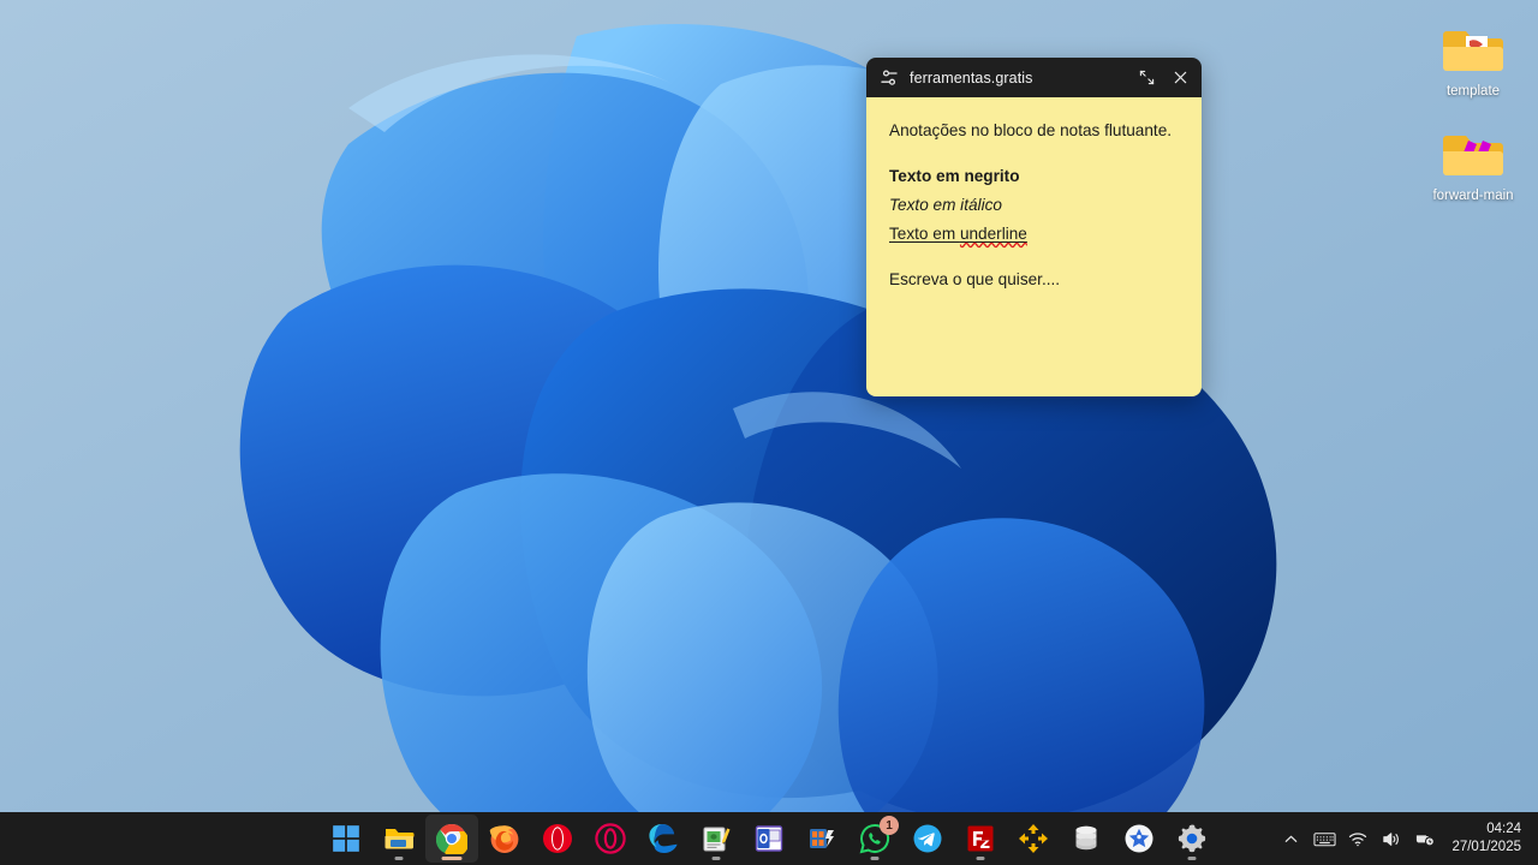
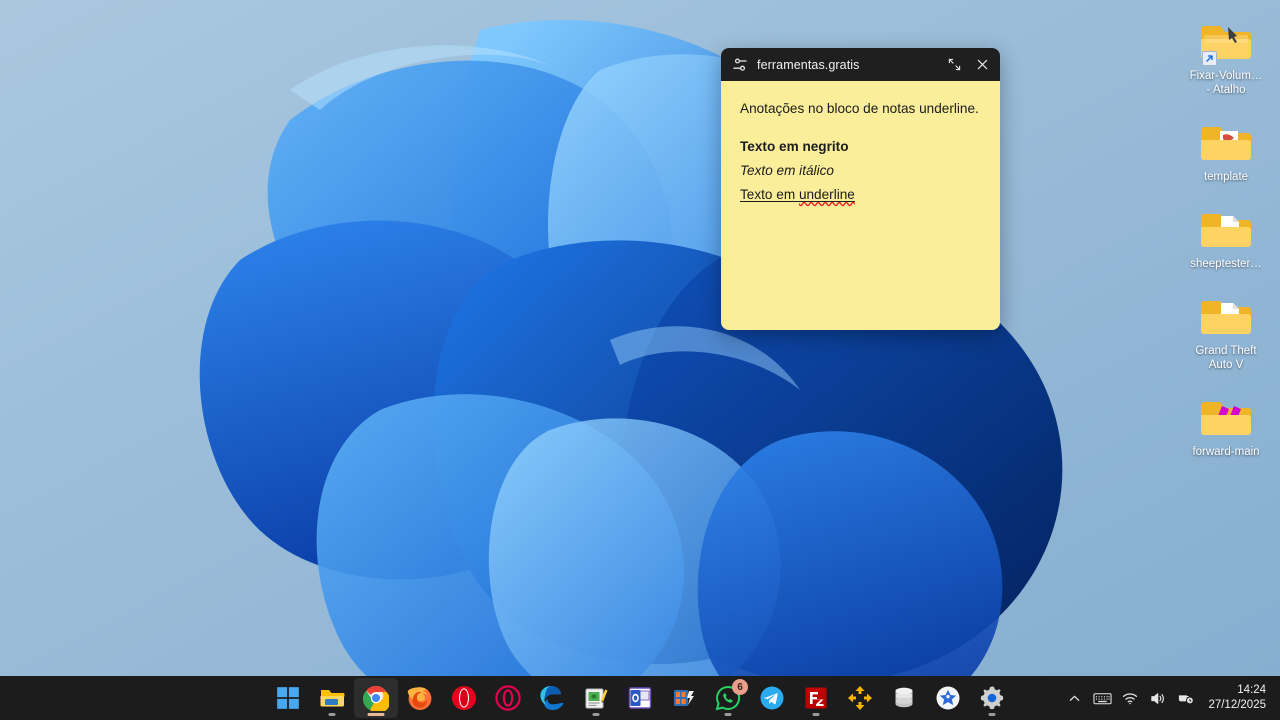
+ Fixar-Volum…
+ - Atalho
  template
+ sheeptester…
+ Grand Theft
+ Auto V
  forward-main
  ferramentas.gratis
- Anotações no bloco de notas flutuante.
+ Anotações no bloco de notas underline.
  Texto em negrito
  Texto em itálico
  Texto em underline
- Escreva o que quiser....
- 1
+ 6
- 04:24
+ 14:24
- 27/01/2025
+ 27/12/2025
